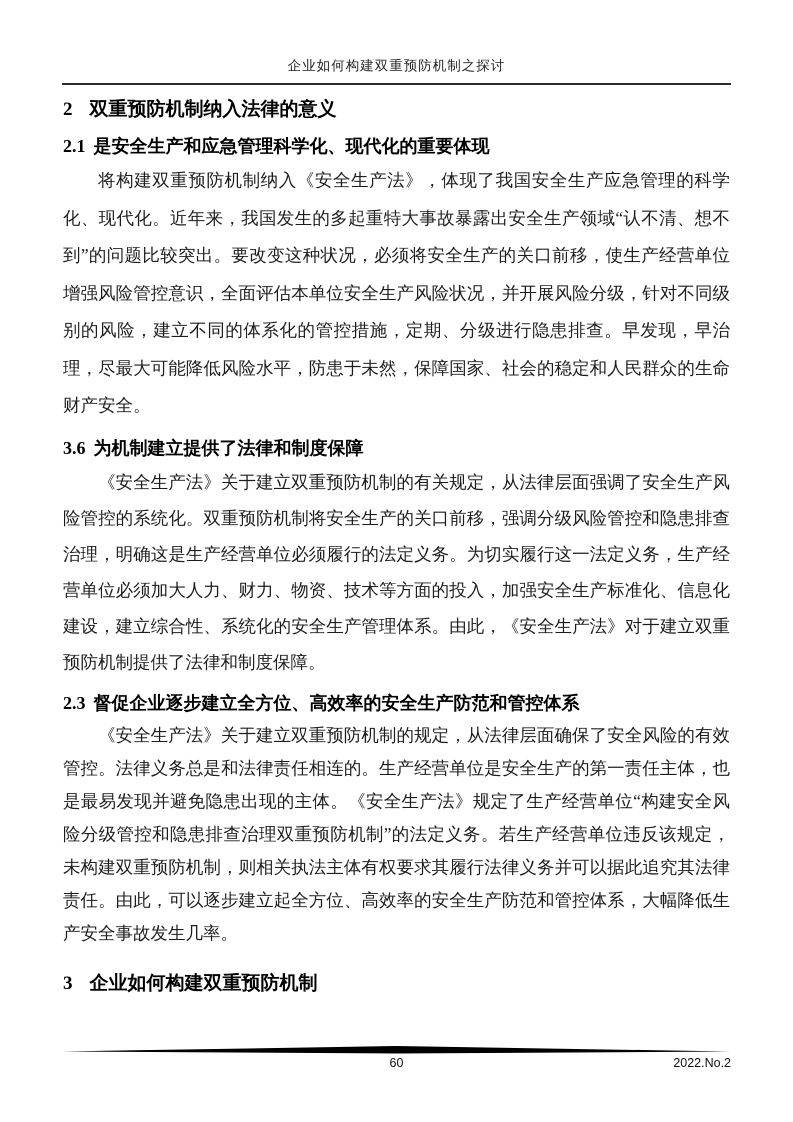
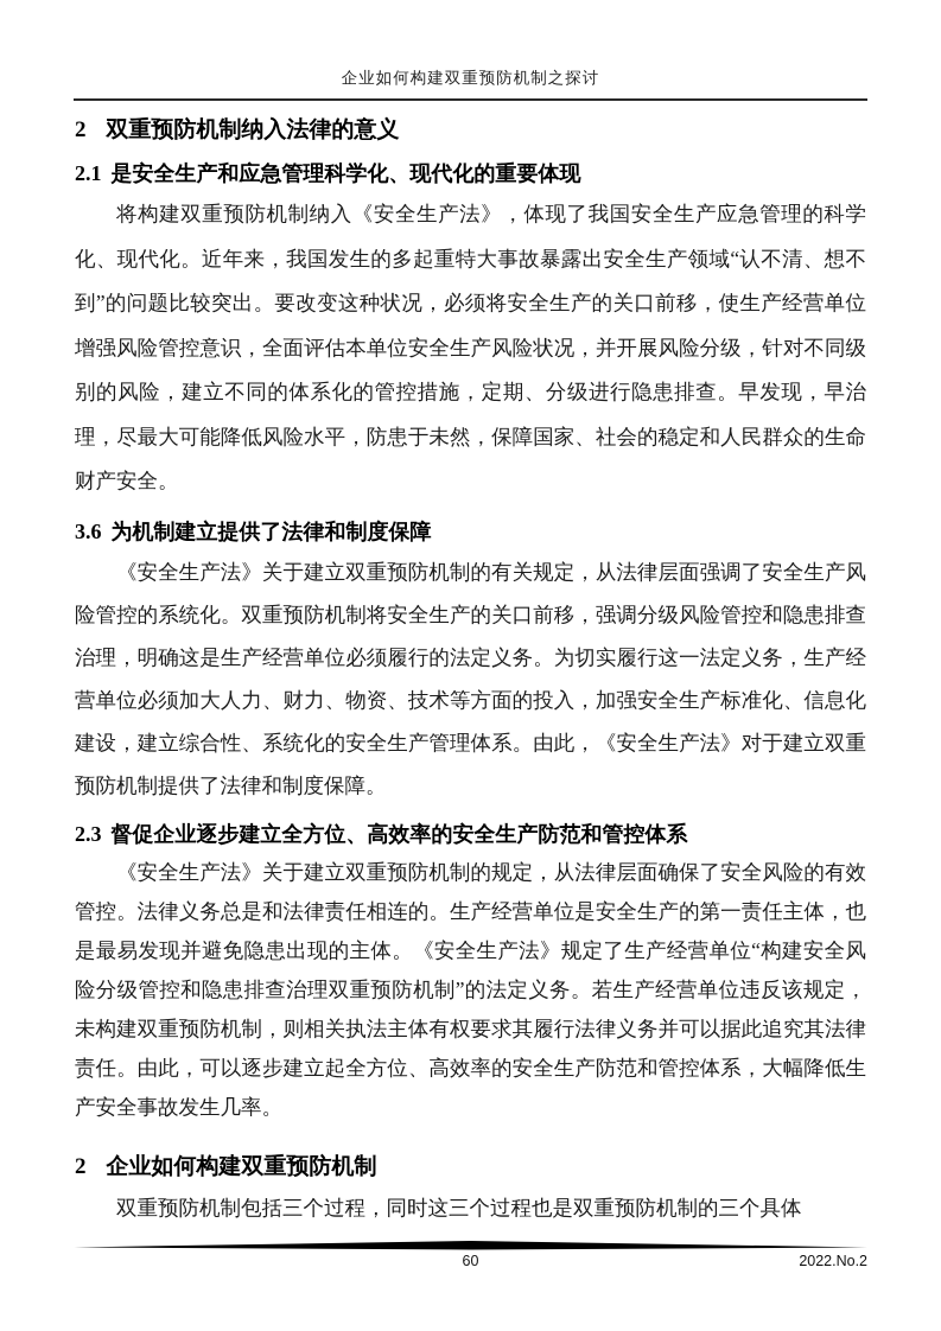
  企业如何构建双重预防机制之探讨
  2 双重预防机制纳入法律的意义
  2.1 是安全生产和应急管理科学化、现代化的重要体现
  将构建双重预防机制纳入《安全生产法》，体现了我国安全生产应急管理的科学化、现代化。近年来，我国发生的多起重特大事故暴露出安全生产领域“认不清、想不到”的问题比较突出。要改变这种状况，必须将安全生产的关口前移，使生产经营单位增强风险管控意识，全面评估本单位安全生产风险状况，并开展风险分级，针对不同级别的风险，建立不同的体系化的管控措施，定期、分级进行隐患排查。早发现，早治理，尽最大可能降低风险水平，防患于未然，保障国家、社会的稳定和人民群众的生命财产安全。
  3.6 为机制建立提供了法律和制度保障
  《安全生产法》关于建立双重预防机制的有关规定，从法律层面强调了安全生产风险管控的系统化。双重预防机制将安全生产的关口前移，强调分级风险管控和隐患排查治理，明确这是生产经营单位必须履行的法定义务。为切实履行这一法定义务，生产经营单位必须加大人力、财力、物资、技术等方面的投入，加强安全生产标准化、信息化建设，建立综合性、系统化的安全生产管理体系。由此，《安全生产法》对于建立双重预防机制提供了法律和制度保障。
  2.3 督促企业逐步建立全方位、高效率的安全生产防范和管控体系
  《安全生产法》关于建立双重预防机制的规定，从法律层面确保了安全风险的有效管控。法律义务总是和法律责任相连的。生产经营单位是安全生产的第一责任主体，也是最易发现并避免隐患出现的主体。《安全生产法》规定了生产经营单位“构建安全风险分级管控和隐患排查治理双重预防机制”的法定义务。若生产经营单位违反该规定，未构建双重预防机制，则相关执法主体有权要求其履行法律义务并可以据此追究其法律责任。由此，可以逐步建立起全方位、高效率的安全生产防范和管控体系，大幅降低生产安全事故发生几率。
- 3 企业如何构建双重预防机制
+ 2 企业如何构建双重预防机制
+ 双重预防机制包括三个过程，同时这三个过程也是双重预防机制的三个具体
  60
  2022.No.2
